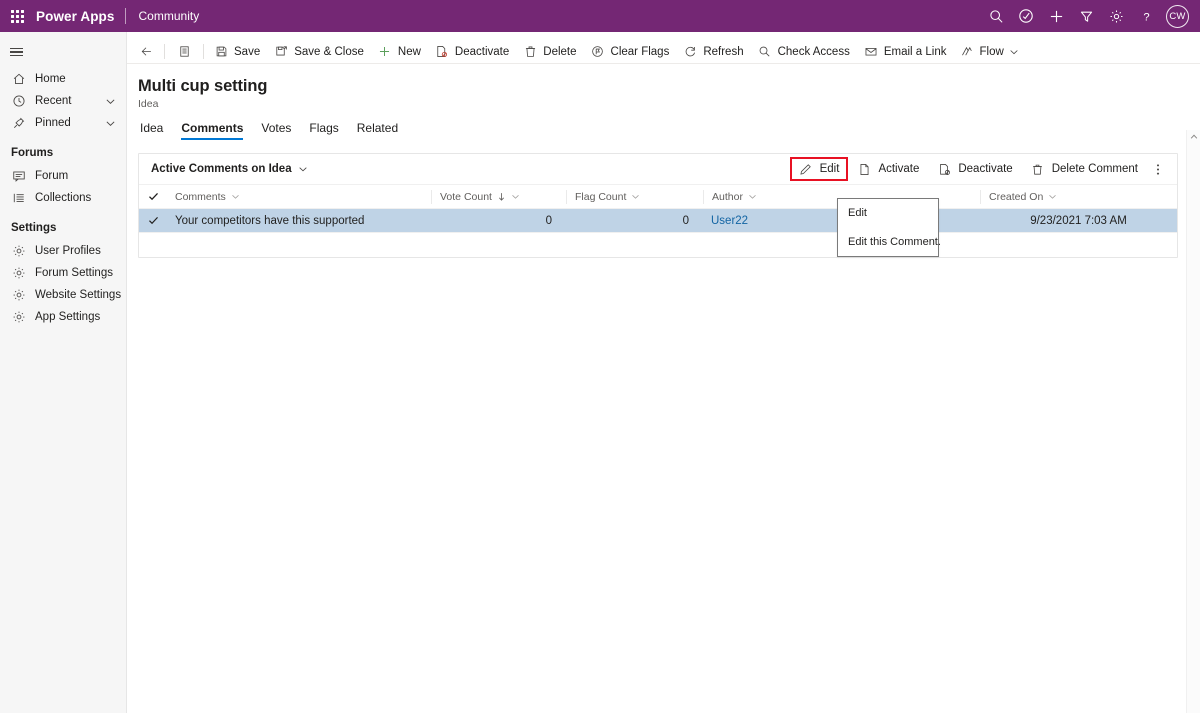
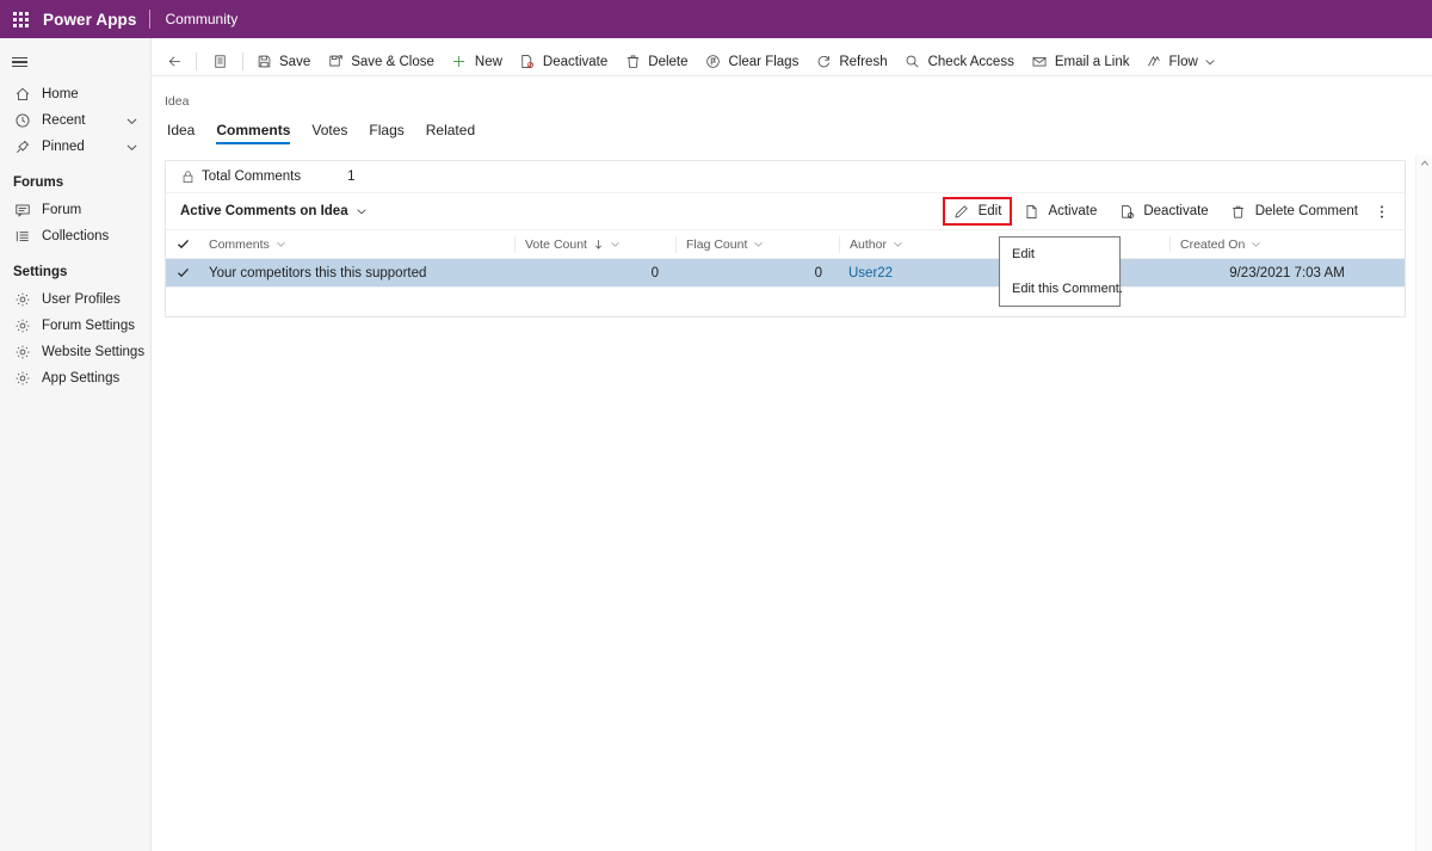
  Power Apps
  Community
- ?
- CW
  Home
  Recent
  Pinned
  Forums
  Forum
  Collections
  Settings
  User Profiles
  Forum Settings
  Website Settings
  App Settings
  Save
  Save & Close
  New
  Deactivate
  Delete
  Clear Flags
  Refresh
  Check Access
  Email a Link
  Flow
- Multi cup setting
  Idea
  Idea
  Comments
  Votes
  Flags
  Related
+ Total Comments
+ 1
  Active Comments on Idea
  Edit
  Activate
  Deactivate
  Delete Comment
  Comments
  Vote Count
  Flag Count
  Author
  Created On
- Your competitors have this supported
+ Your competitors this this supported
  0
  0
  User22
  9/23/2021 7:03 AM
  Edit
  Edit this Comment.
